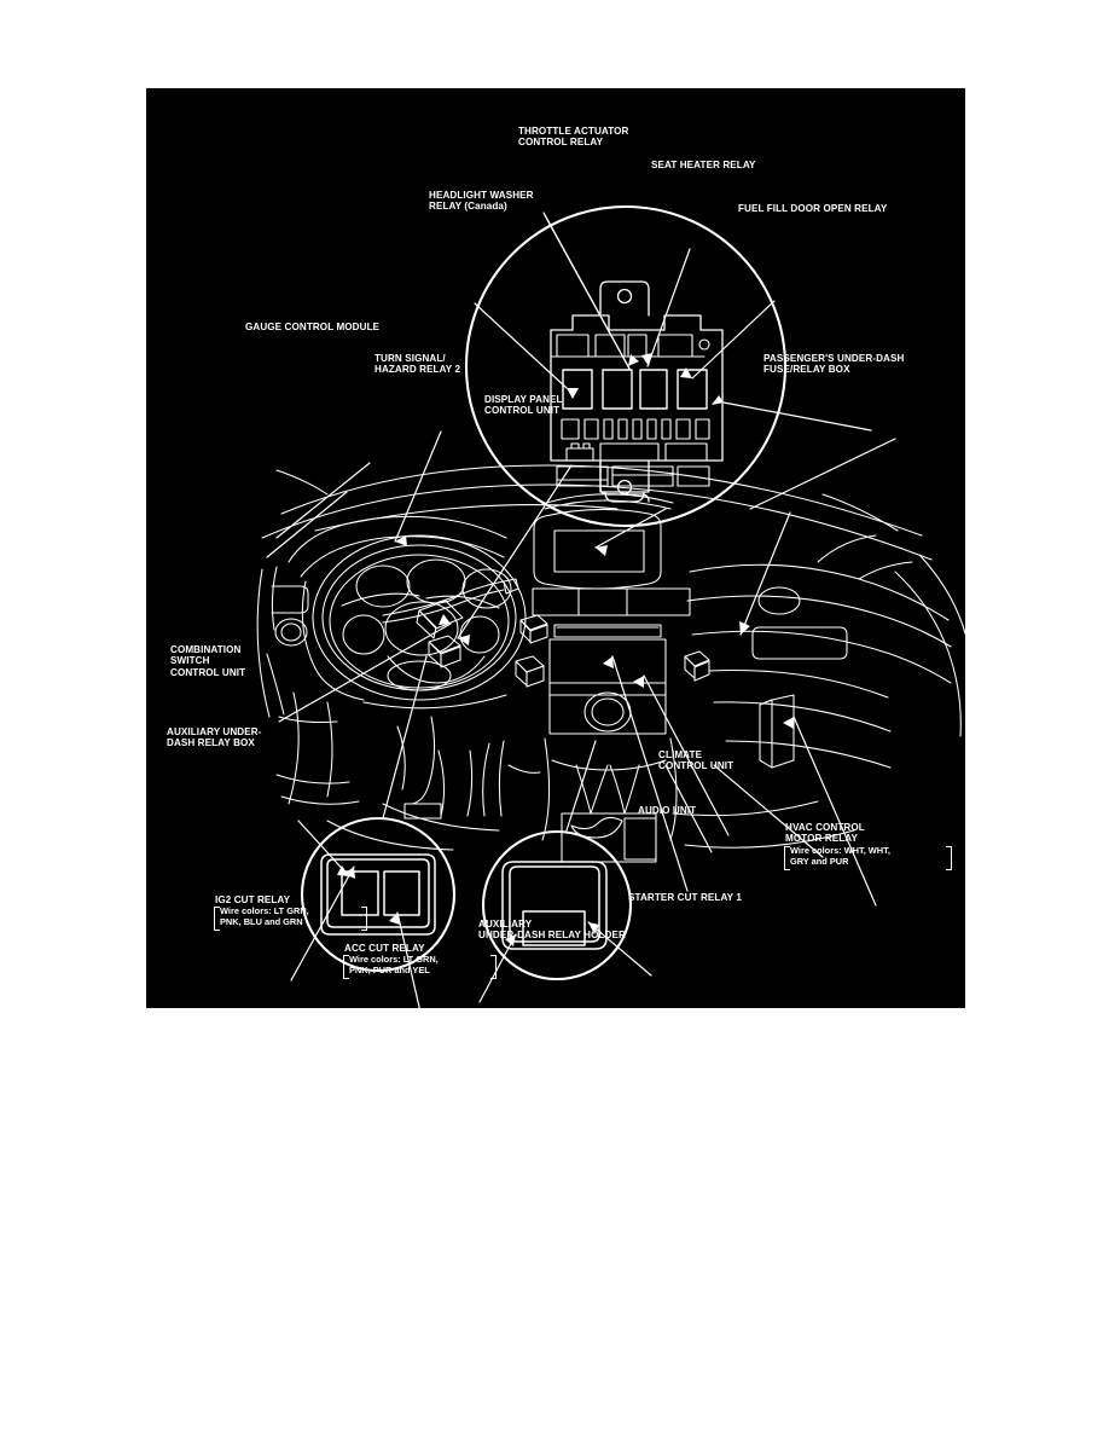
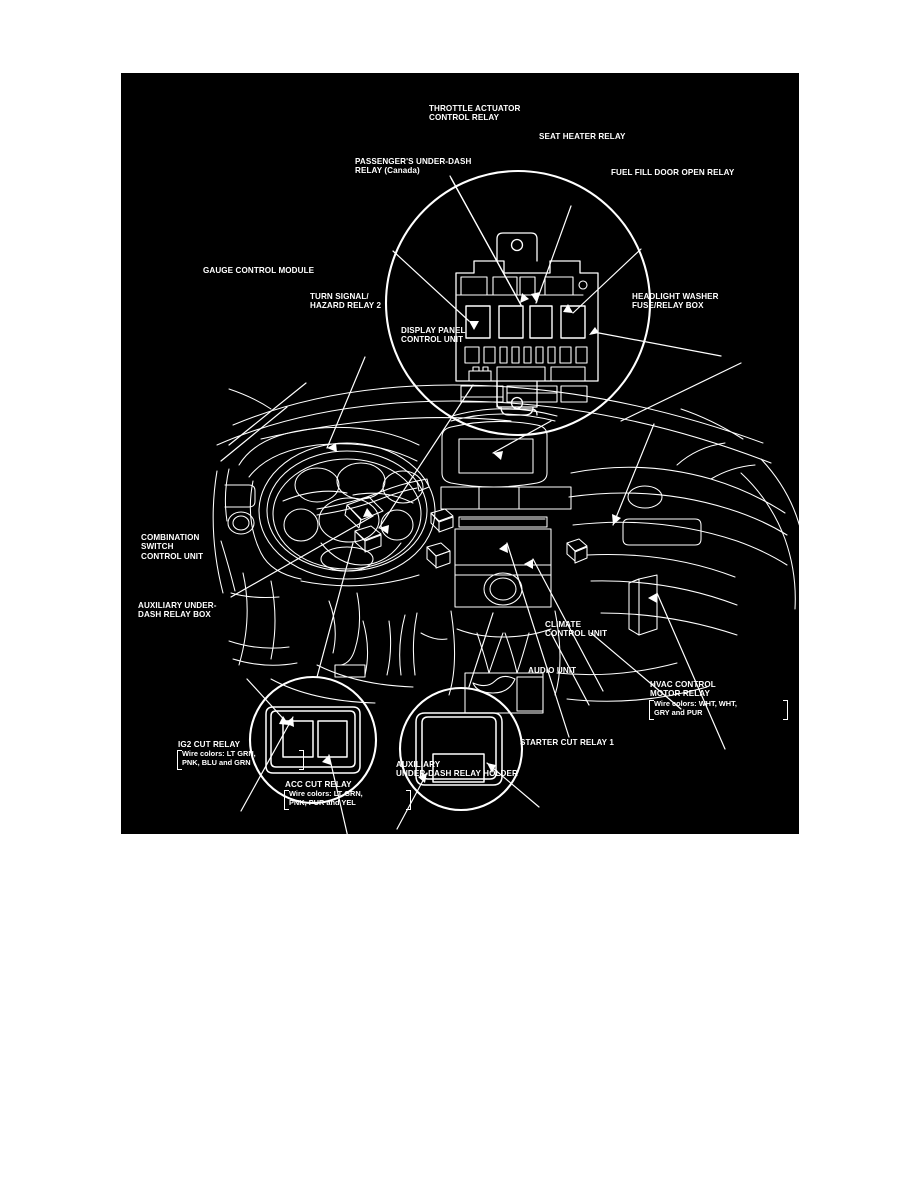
  THROTTLE ACTUATOR
  CONTROL RELAY
  SEAT HEATER RELAY
- HEADLIGHT WASHER
+ PASSENGER'S UNDER-DASH
  RELAY (Canada)
  FUEL FILL DOOR OPEN RELAY
  GAUGE CONTROL MODULE
  TURN SIGNAL/
  HAZARD RELAY 2
- PASSENGER'S UNDER-DASH
+ HEADLIGHT WASHER
  FUSE/RELAY BOX
  DISPLAY PANEL
  CONTROL UNIT
  COMBINATION
  SWITCH
  CONTROL UNIT
  AUXILIARY UNDER-
  DASH RELAY BOX
  CLIMATE
  CONTROL UNIT
  AUDIO UNIT
  HVAC CONTROL
  MOTOR RELAY
  STARTER CUT RELAY 1
  IG2 CUT RELAY
  AUXILIARY
  UNDER-DASH RELAY HOLDER
  ACC CUT RELAY
  Wire colors: WHT, WHT,
  GRY and PUR
  Wire colors: LT GRN,
  PNK, BLU and GRN
  Wire colors: LT GRN,
  PNK, PUR and YEL
